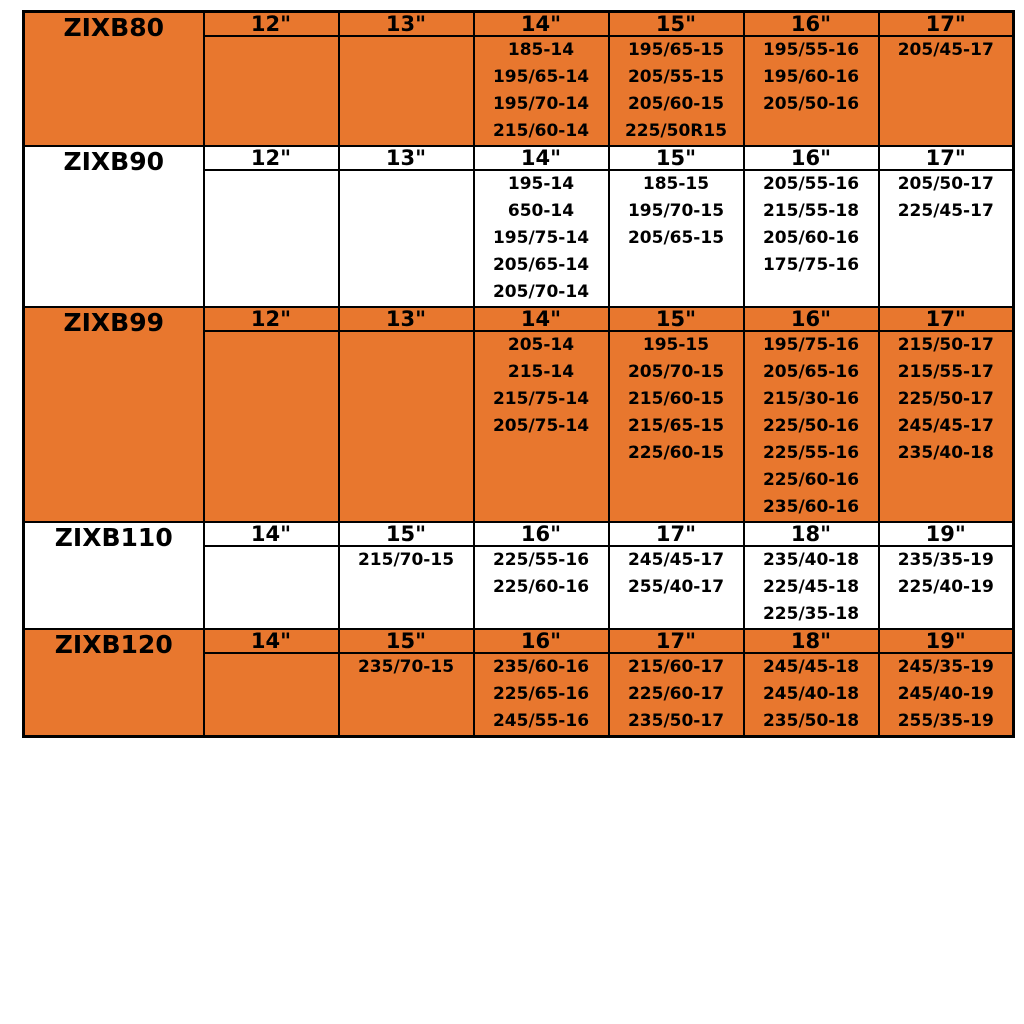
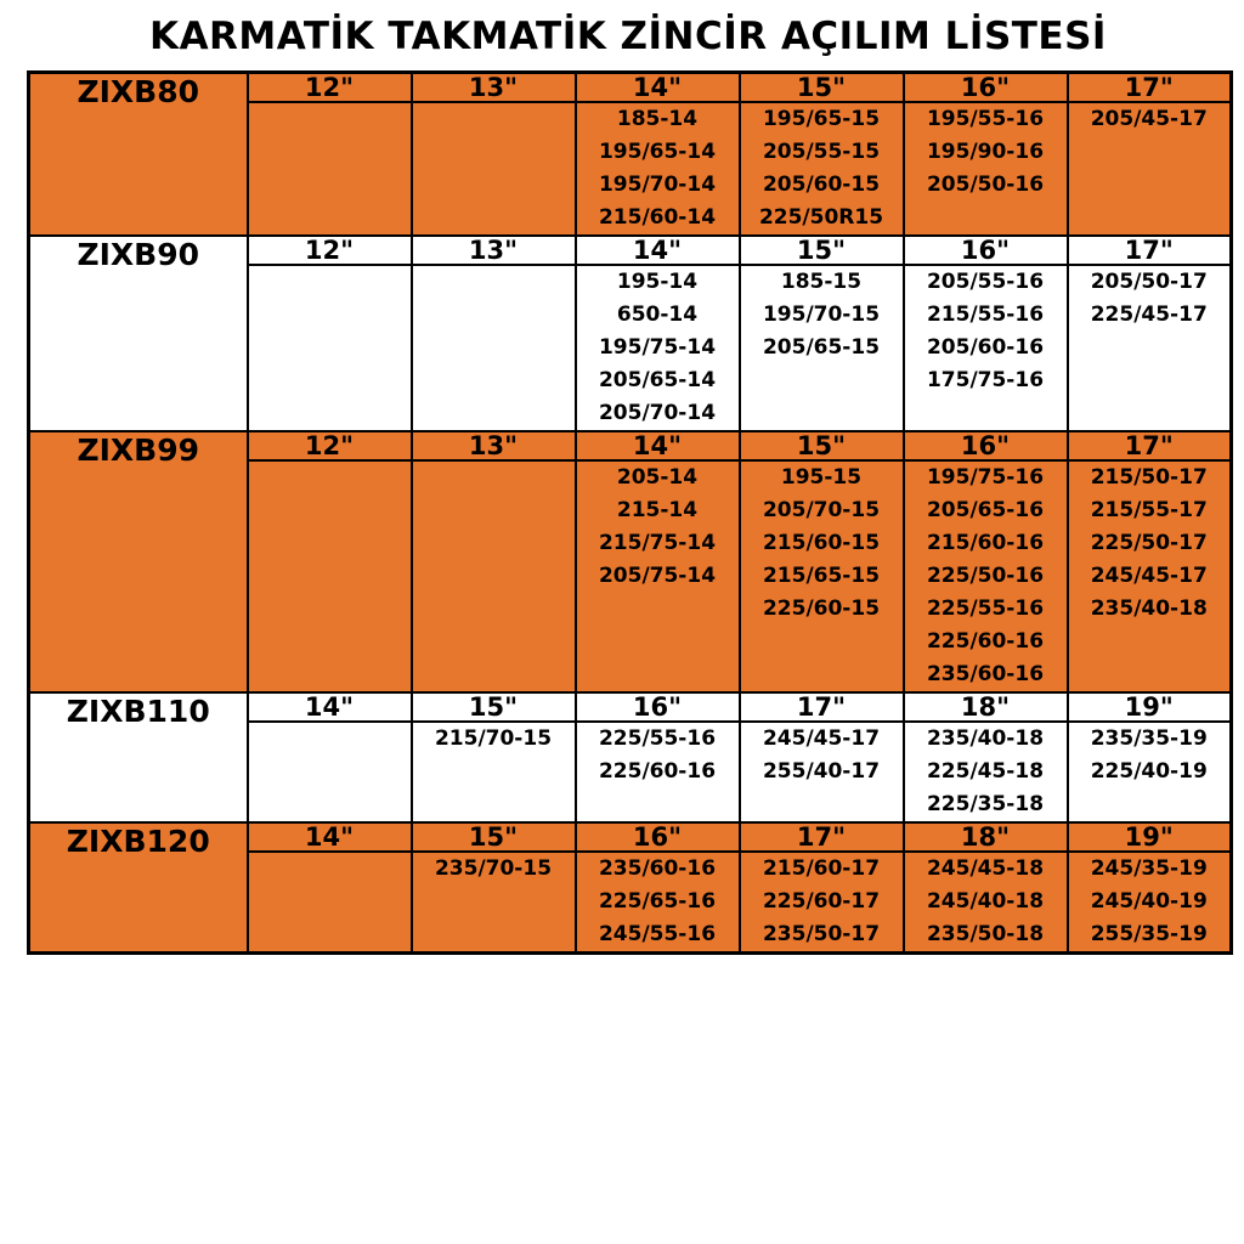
+ KARMATİK TAKMATİK ZİNCİR AÇILIM LİSTESİ
  ZIXB80	12"	13"	14"	15"	16"	17"
- 		185-14195/65-14195/70-14215/60-14	195/65-15205/55-15205/60-15225/50R15	195/55-16195/60-16205/50-16	205/45-17
+ 		185-14195/65-14195/70-14215/60-14	195/65-15205/55-15205/60-15225/50R15	195/55-16195/90-16205/50-16	205/45-17
  ZIXB90	12"	13"	14"	15"	16"	17"
- 		195-14650-14195/75-14205/65-14205/70-14	185-15195/70-15205/65-15	205/55-16215/55-18205/60-16175/75-16	205/50-17225/45-17
+ 		195-14650-14195/75-14205/65-14205/70-14	185-15195/70-15205/65-15	205/55-16215/55-16205/60-16175/75-16	205/50-17225/45-17
  ZIXB99	12"	13"	14"	15"	16"	17"
- 		205-14215-14215/75-14205/75-14	195-15205/70-15215/60-15215/65-15225/60-15	195/75-16205/65-16215/30-16225/50-16225/55-16225/60-16235/60-16	215/50-17215/55-17225/50-17245/45-17235/40-18
+ 		205-14215-14215/75-14205/75-14	195-15205/70-15215/60-15215/65-15225/60-15	195/75-16205/65-16215/60-16225/50-16225/55-16225/60-16235/60-16	215/50-17215/55-17225/50-17245/45-17235/40-18
  ZIXB110	14"	15"	16"	17"	18"	19"
  	215/70-15	225/55-16225/60-16	245/45-17255/40-17	235/40-18225/45-18225/35-18	235/35-19225/40-19
  ZIXB120	14"	15"	16"	17"	18"	19"
  	235/70-15	235/60-16225/65-16245/55-16	215/60-17225/60-17235/50-17	245/45-18245/40-18235/50-18	245/35-19245/40-19255/35-19
